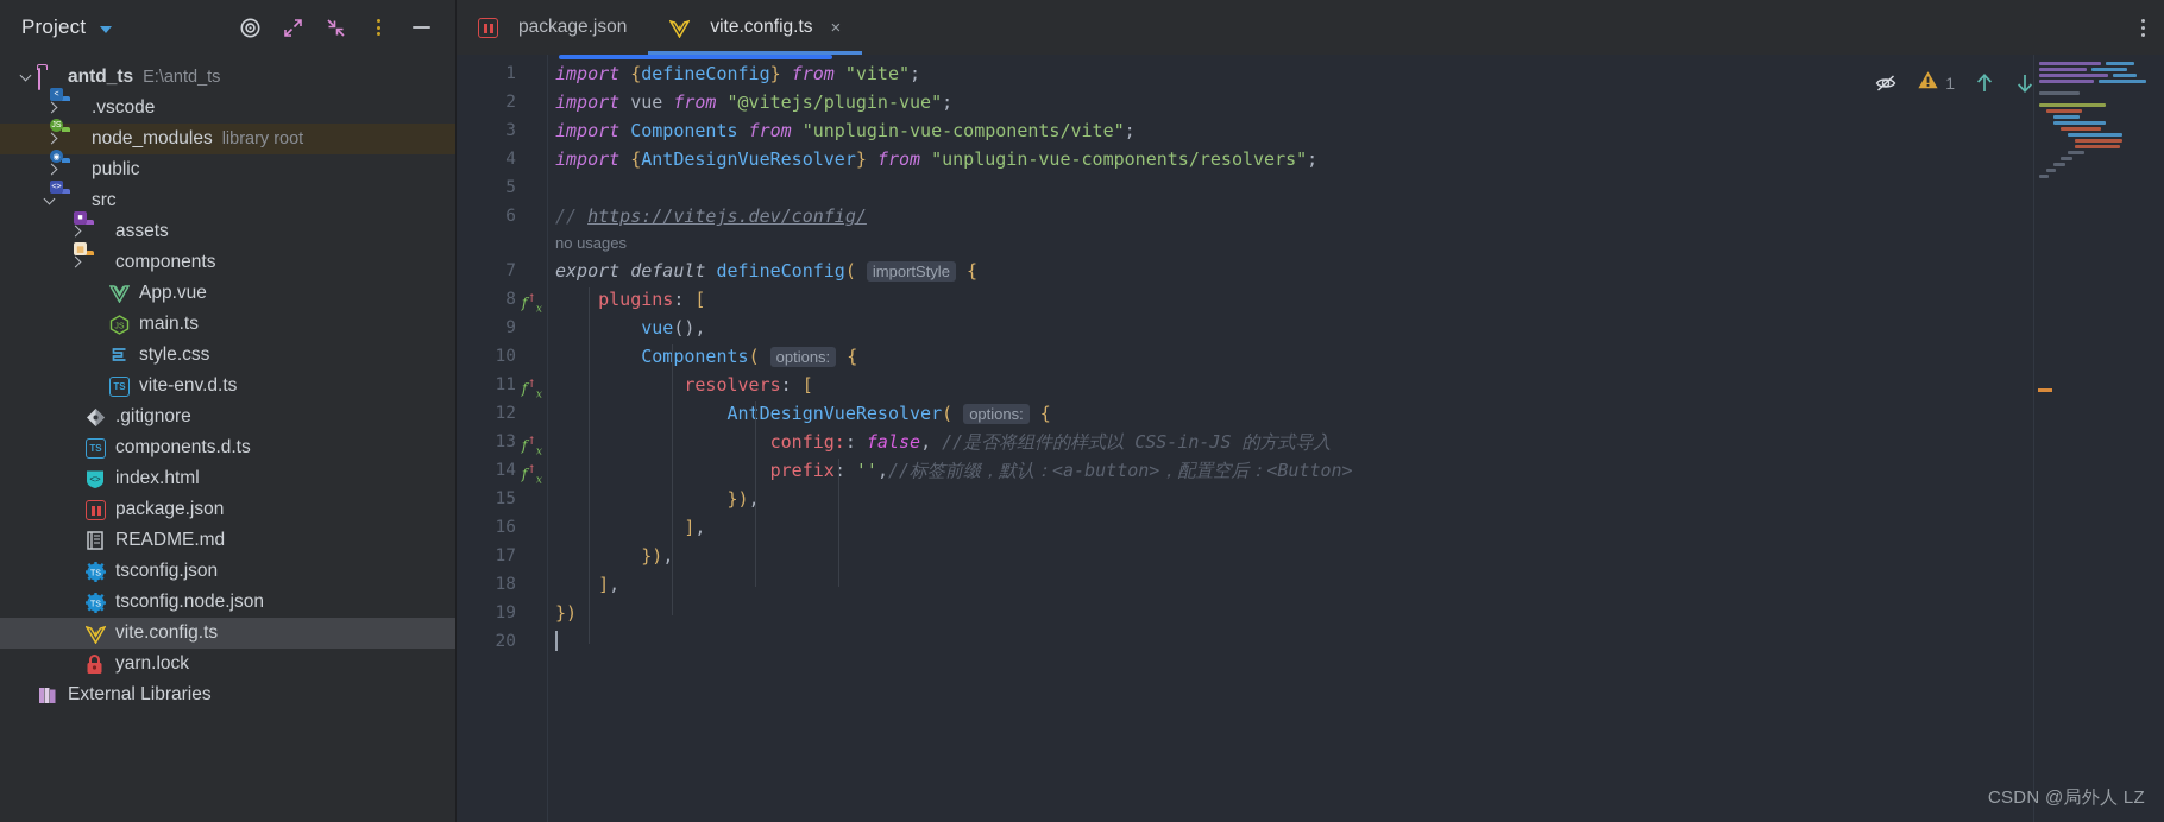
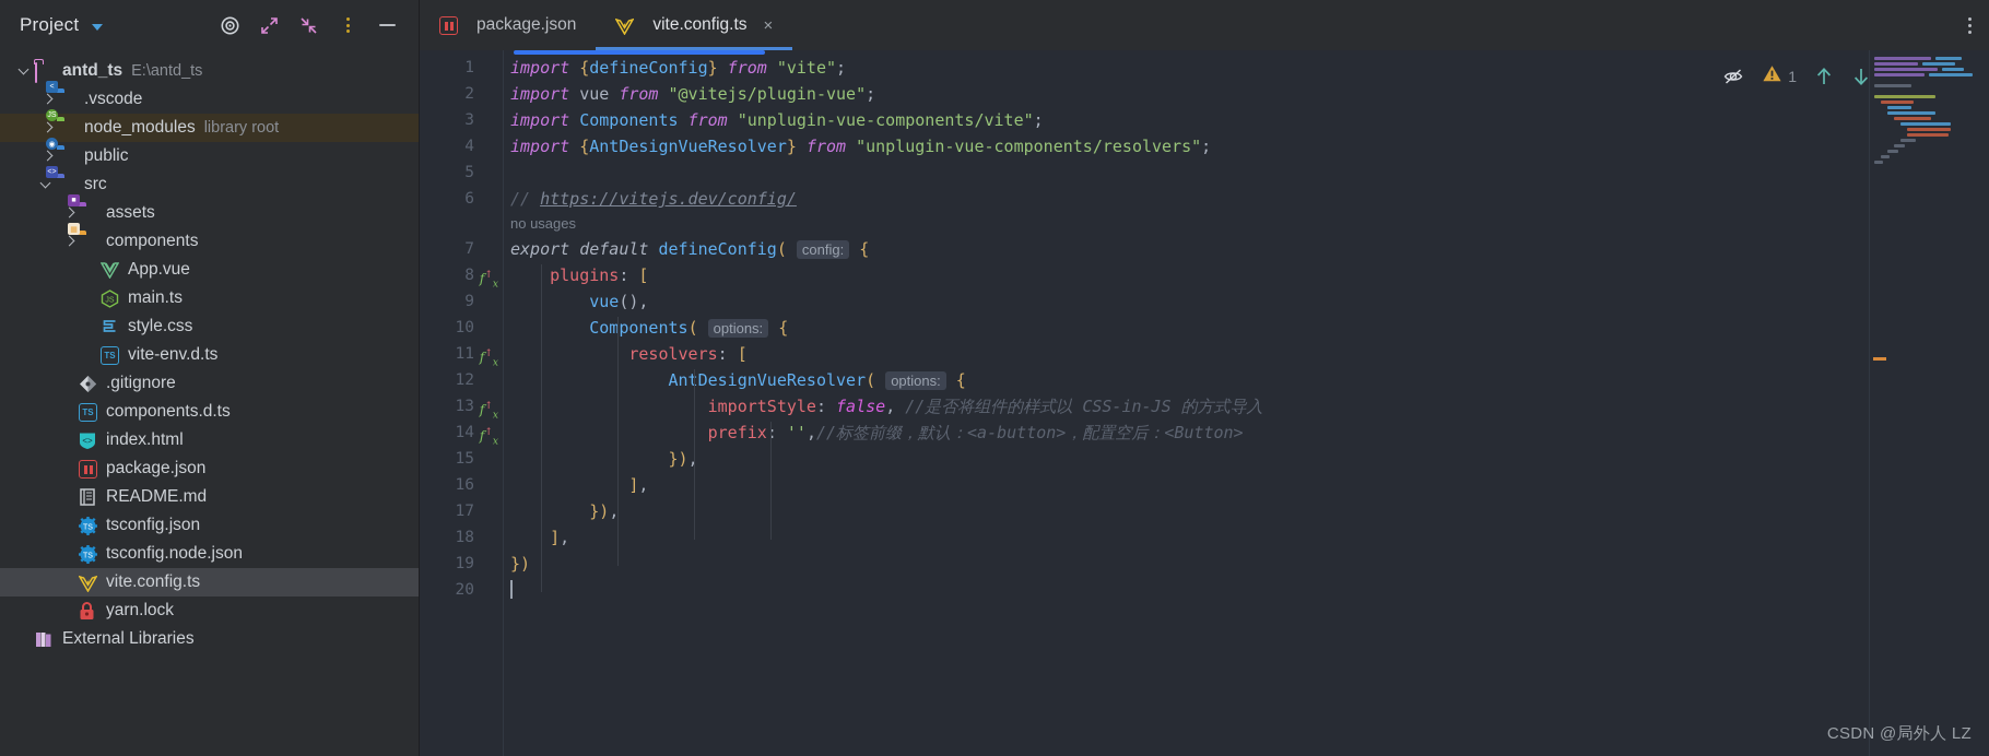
  Project
  antd_ts
  E:\antd_ts
  .vscode
  node_modules
  library root
  public
  src
  assets
  components
  App.vue
  main.ts
  style.css
  TS
  vite-env.d.ts
  .gitignore
  TS
  components.d.ts
  <>
  index.html
  package.json
  README.md
  tsconfig.json
  tsconfig.node.json
  vite.config.ts
  yarn.lock
  External Libraries
  package.json
  vite.config.ts
  ×
  1
  2
  3
  4
  5
  6
  7
  8
  f↑x
  9
  10
  11
  f↑x
  12
  13
  f↑x
  14
  f↑x
  15
  16
  17
  18
  19
  20
  import {defineConfig} from "vite";
  import vue from "@vitejs/plugin-vue";
  import Components from "unplugin-vue-components/vite";
  import {AntDesignVueResolver} from "unplugin-vue-components/resolvers";
  // https://vitejs.dev/config/
  no usages
- export default defineConfig( importStyle {
+ export default defineConfig( config: {
  plugins: [
  vue(),
  Components( options: {
  resolvers: [
  AnDesignVueResolver( options: {
- config:: false, //是否将组件的样式以 CSS-in-JS 的方式导入
+ importStyle: false, //是否将组件的样式以 CSS-in-JS 的方式导入
  prefix: '',//标签前缀，默认：<a-button>，配置空后：<Button>
  ],
  }),
  ],
  })
  1
  CSDN @局外人 LZ
